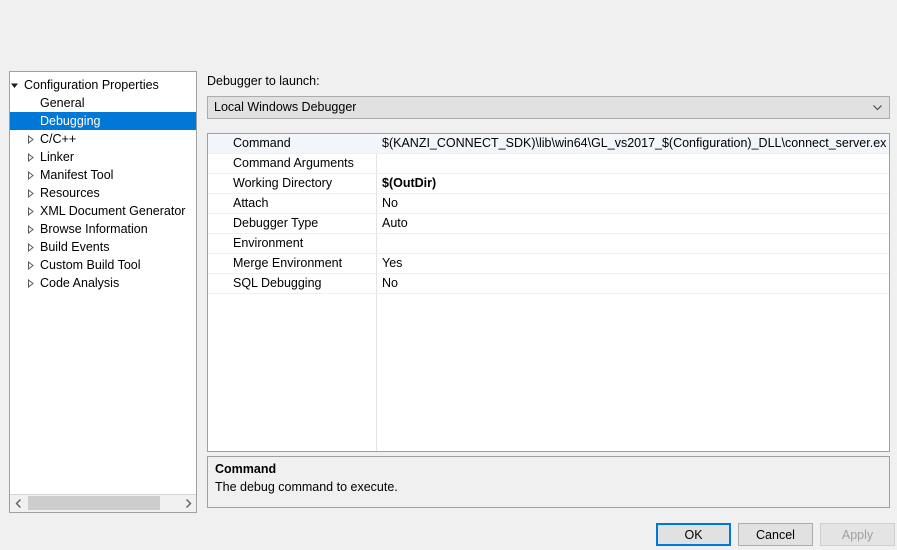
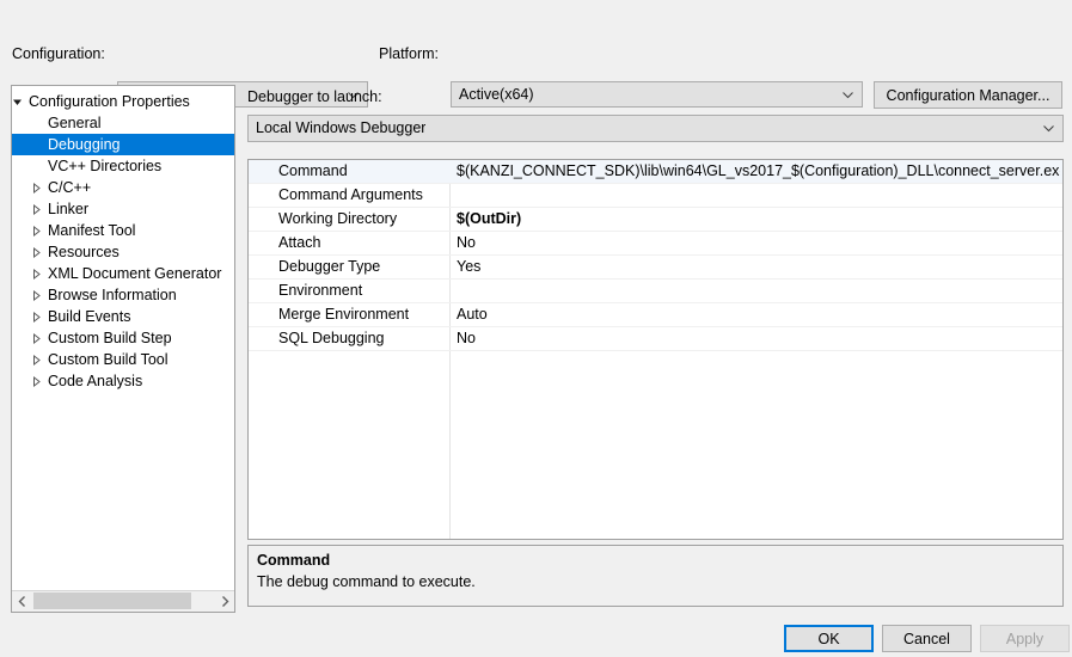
+ Configuration:
+ Platform:
+ Active(x64)
+ Configuration Manager...
  Configuration Properties
  General
  Debugging
+ VC++ Directories
  C/C++
  Linker
  Manifest Tool
  Resources
  XML Document Generator
  Browse Information
  Build Events
+ Custom Build Step
  Custom Build Tool
  Code Analysis
  Debugger to launch:
  Local Windows Debugger
  Command
  $(KANZI_CONNECT_SDK)\lib\win64\GL_vs2017_$(Configuration)_DLL\connect_server.ex
  Command Arguments
  Working Directory
  $(OutDir)
  Attach
  No
  Debugger Type
- Auto
+ Yes
  Environment
  Merge Environment
- Yes
+ Auto
  SQL Debugging
  No
  Command
  The debug command to execute.
  OK
  Cancel
  Apply
